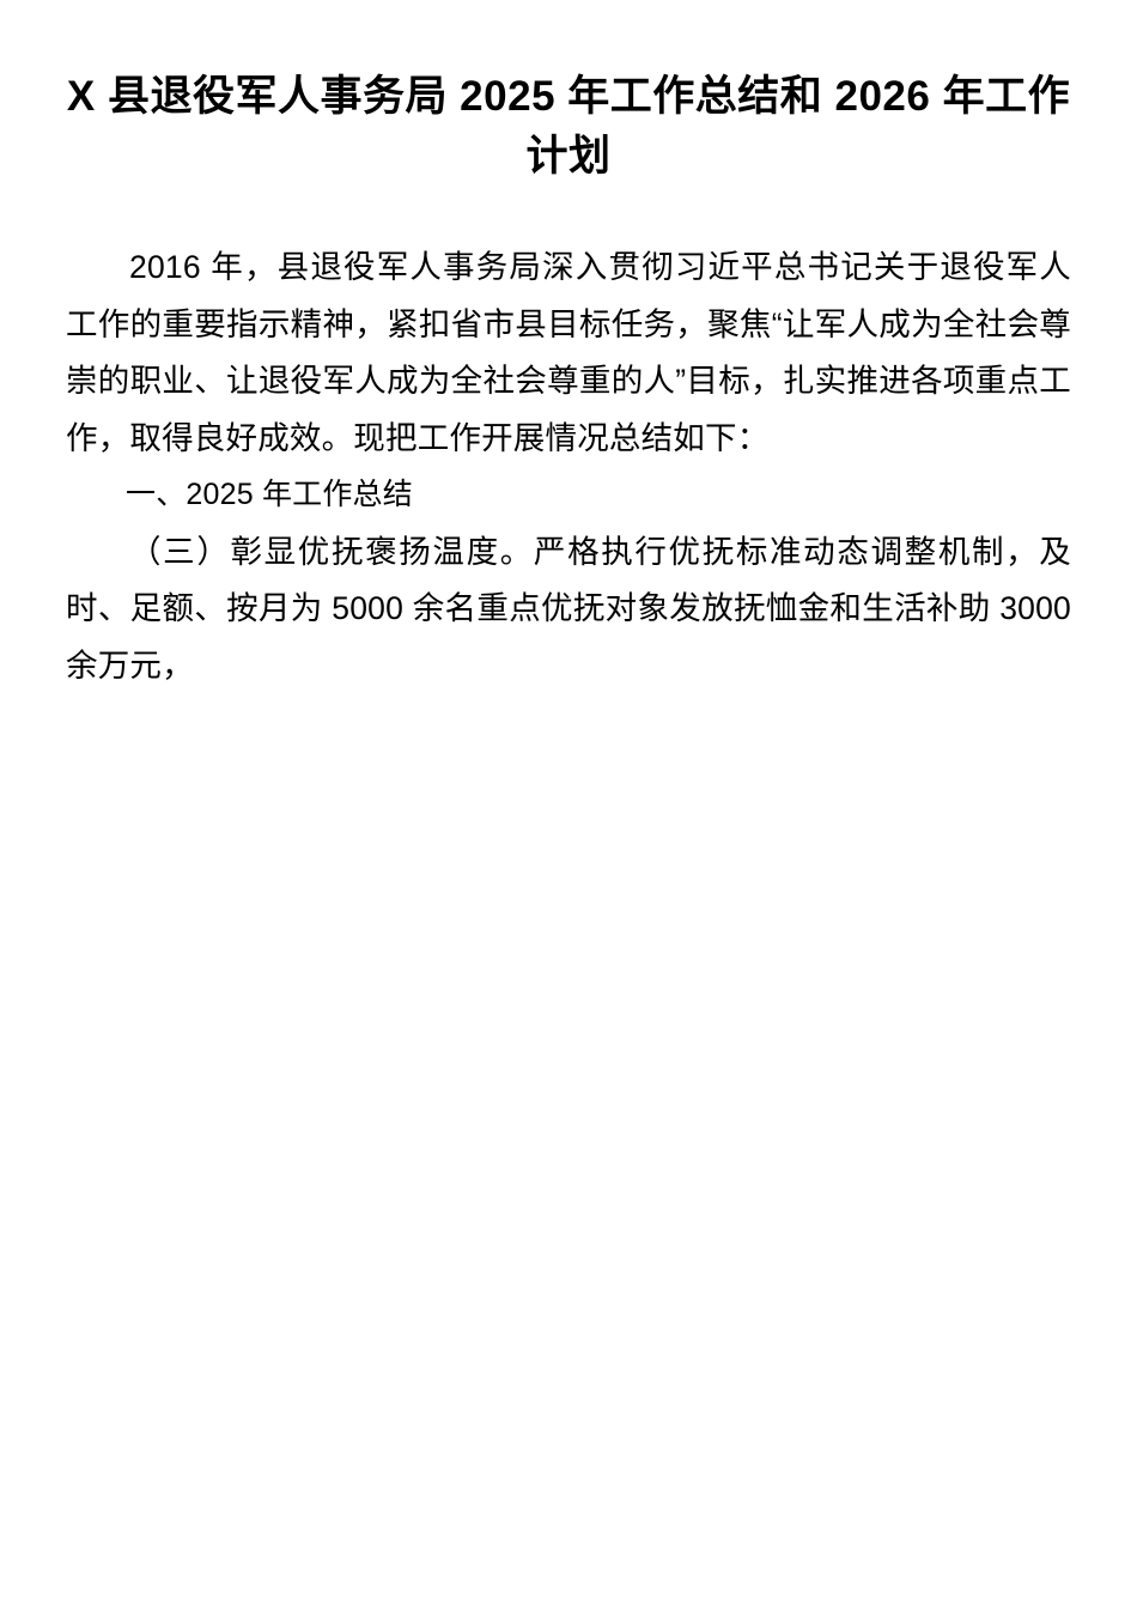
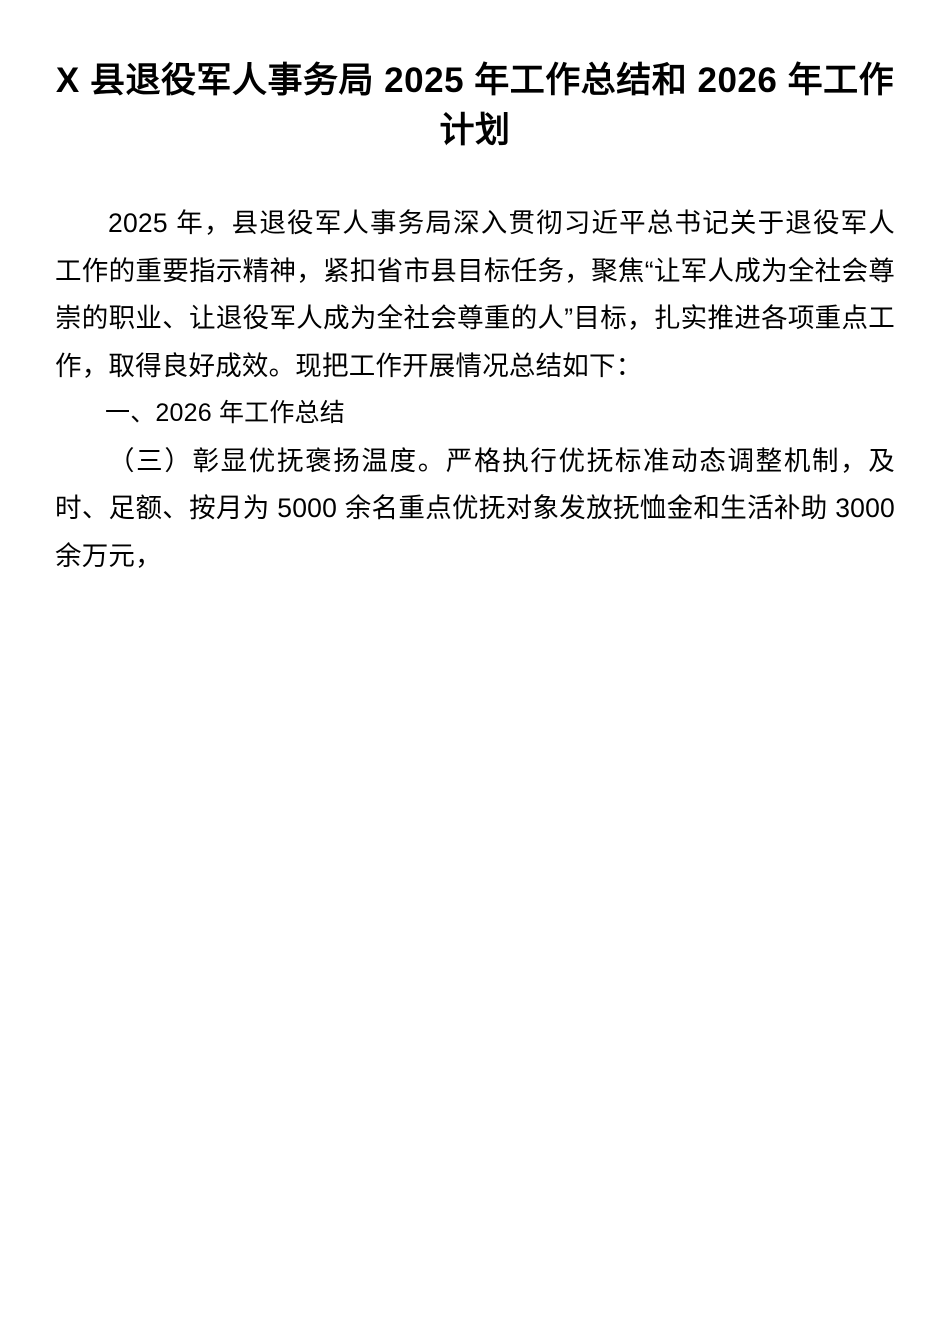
  X 县退役军人事务局 2025 年工作总结和 2026 年工作计划
- 2016 年，县退役军人事务局深入贯彻习近平总书记关于退役军人工作的重要指示精神，紧扣省市县目标任务，聚焦“让军人成为全社会尊崇的职业、让退役军人成为全社会尊重的人”目标，扎实推进各项重点工作，取得良好成效。现把工作开展情况总结如下：
+ 2025 年，县退役军人事务局深入贯彻习近平总书记关于退役军人工作的重要指示精神，紧扣省市县目标任务，聚焦“让军人成为全社会尊崇的职业、让退役军人成为全社会尊重的人”目标，扎实推进各项重点工作，取得良好成效。现把工作开展情况总结如下：
- 一、2025 年工作总结
+ 一、2026 年工作总结
  （三）彰显优抚褒扬温度。严格执行优抚标准动态调整机制，及时、足额、按月为 5000 余名重点优抚对象发放抚恤金和生活补助 3000 余万元，
